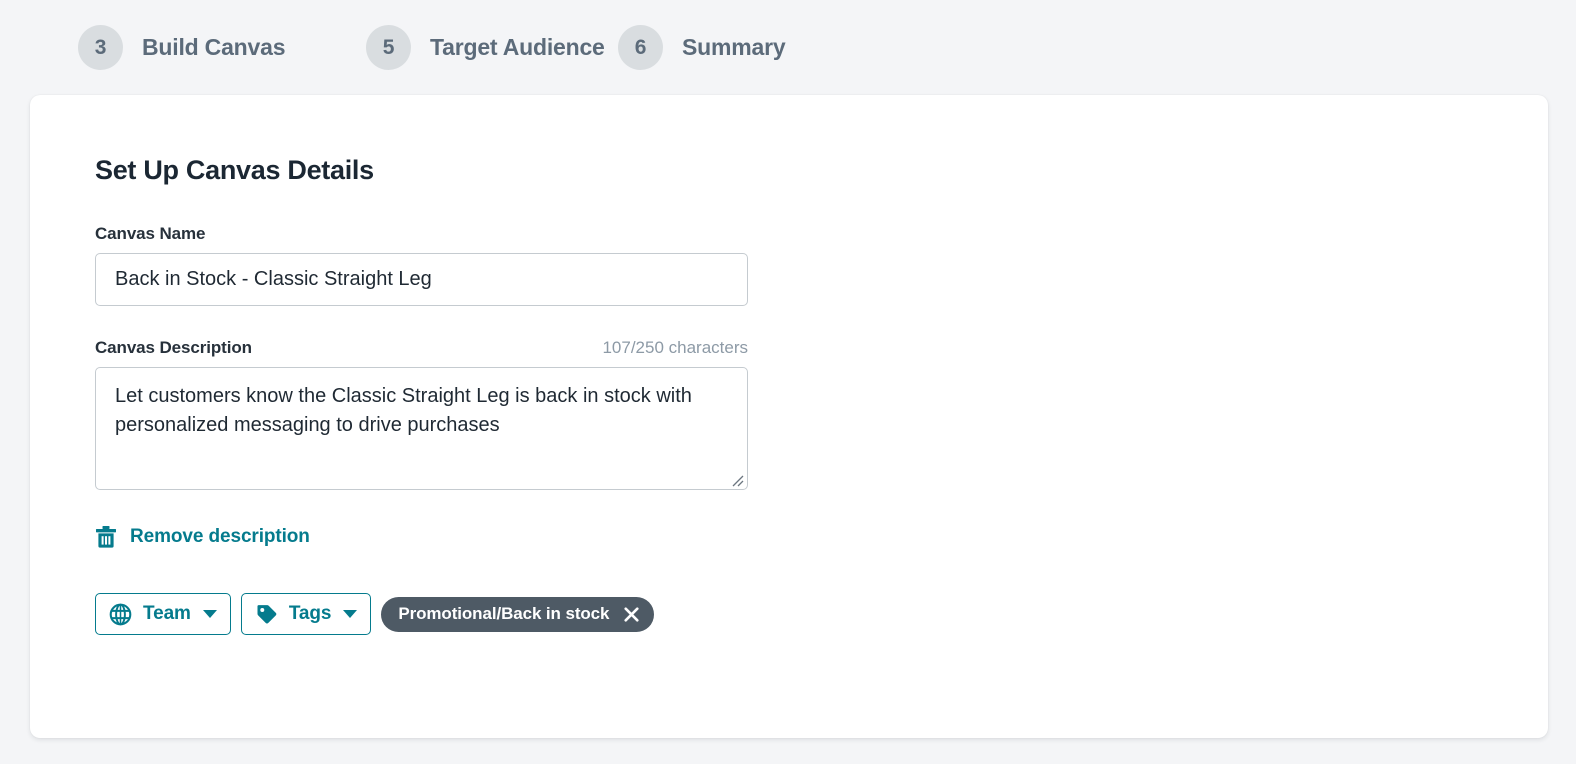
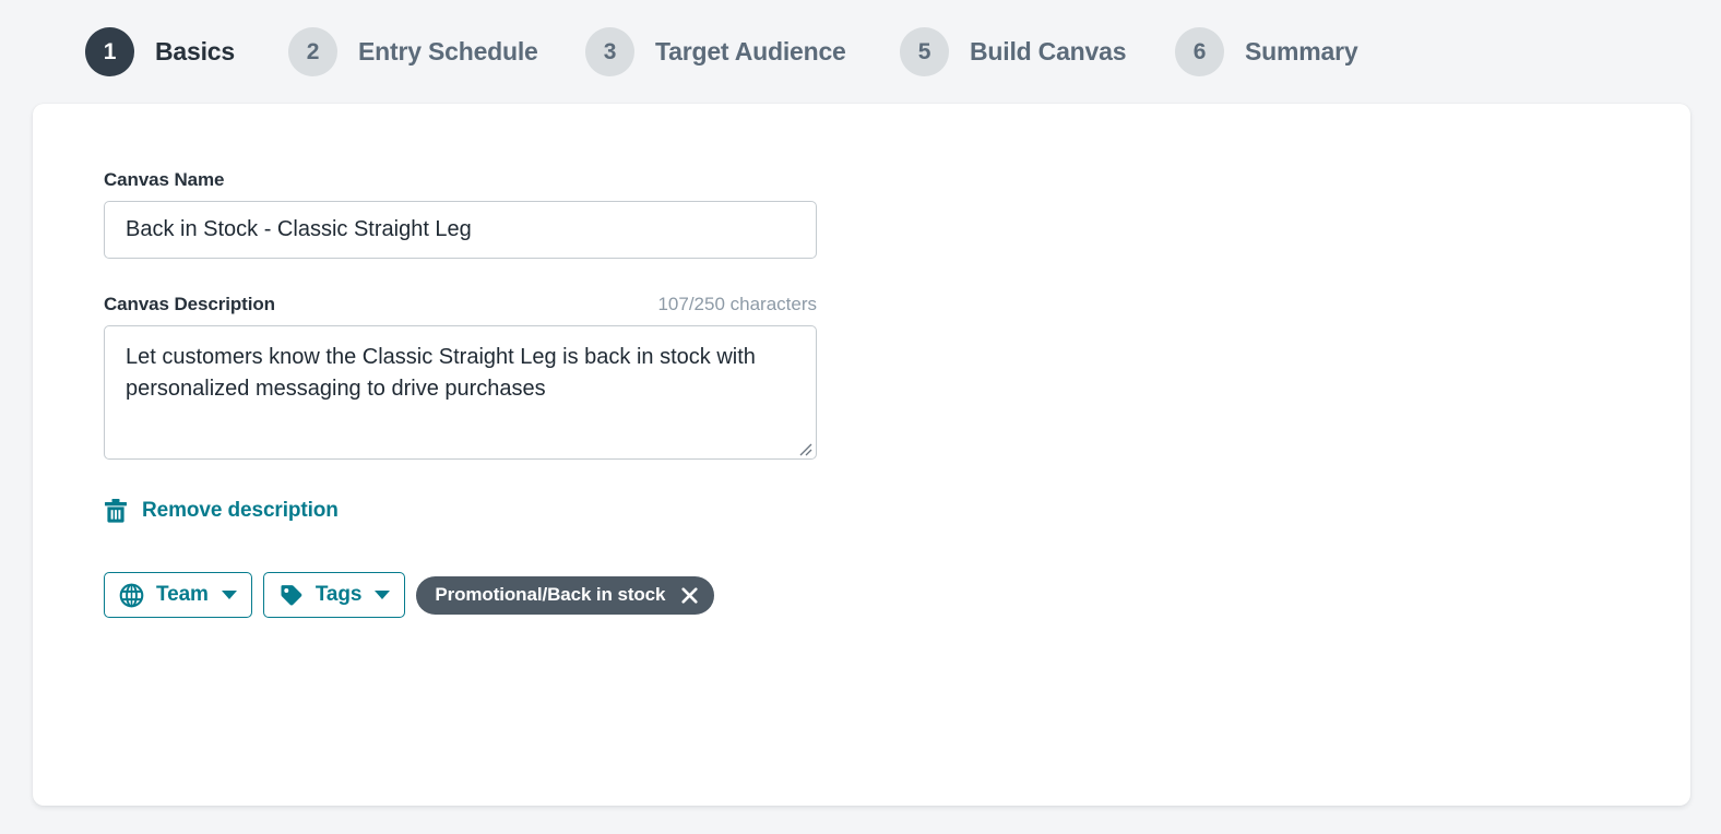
+ 1
+ Basics
+ 2
+ Entry Schedule
  3
- Build Canvas
+ Target Audience
  5
- Target Audience
+ Build Canvas
  6
  Summary
- Set Up Canvas Details
  Canvas Name
  Back in Stock - Classic Straight Leg
  Canvas Description
  107/250 characters
  Remove description
  Team
  Tags
  Promotional/Back in stock
